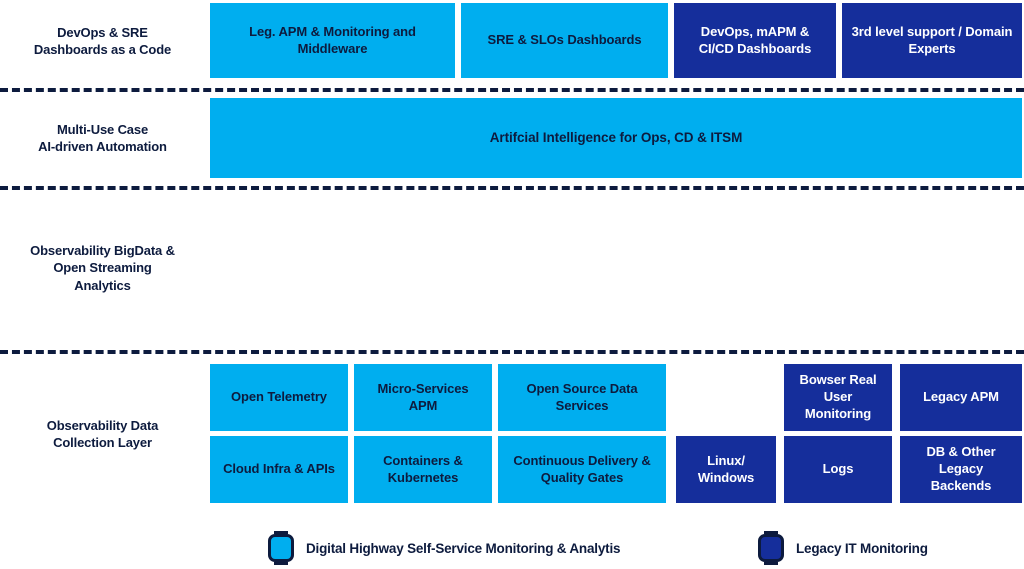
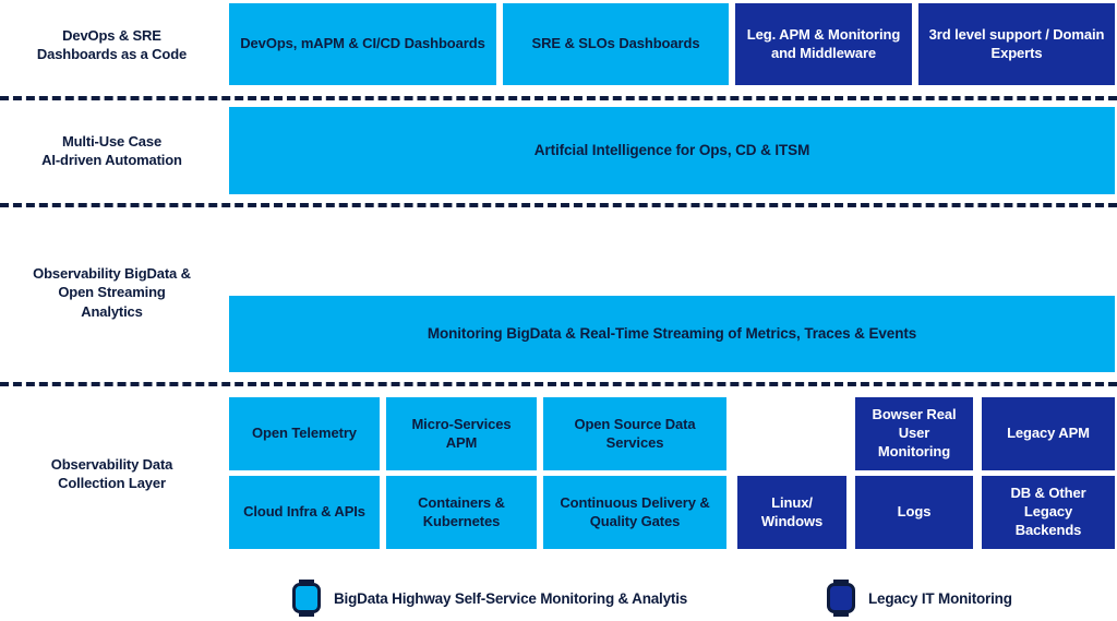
  DevOps & SRE
  Dashboards as a Code
- Leg. APM & Monitoring and Middleware
+ DevOps, mAPM & CI/CD Dashboards
  SRE & SLOs Dashboards
- DevOps, mAPM & CI/CD Dashboards
+ Leg. APM & Monitoring and Middleware
  3rd level support / Domain Experts
  Multi-Use Case
  AI-driven Automation
  Artifcial Intelligence for Ops, CD & ITSM
  Observability BigData &
  Open Streaming
  Analytics
+ Monitoring BigData & Real-Time Streaming of Metrics, Traces & Events
  Observability Data
  Collection Layer
  Open Telemetry
  Micro-Services APM
  Open Source Data Services
  Bowser Real User Monitoring
  Legacy APM
  Cloud Infra & APIs
  Containers & Kubernetes
  Continuous Delivery & Quality Gates
  Linux/ Windows
  Logs
  DB & Other Legacy Backends
- Digital Highway Self-Service Monitoring & Analytis
+ BigData Highway Self-Service Monitoring & Analytis
  Legacy IT Monitoring
